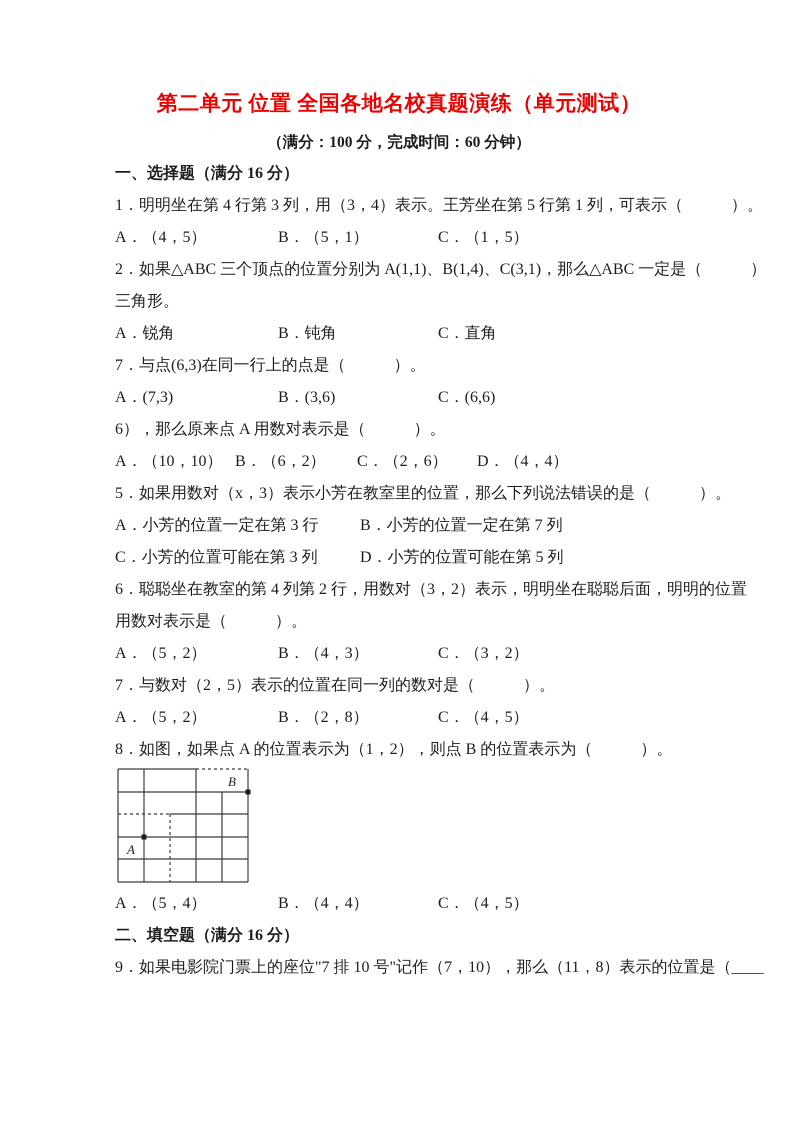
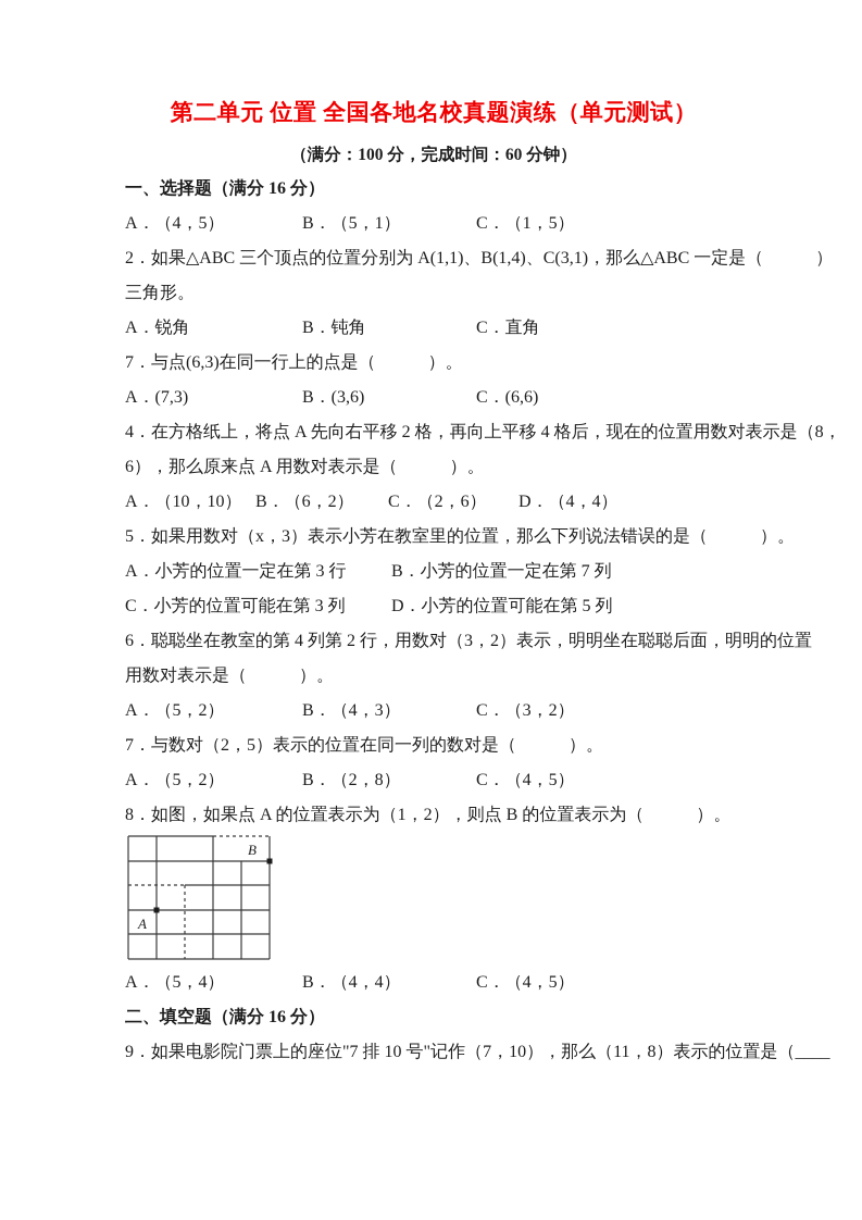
  第二单元 位置 全国各地名校真题演练（单元测试）
  （满分：100 分，完成时间：60 分钟）
  一、选择题（满分 16 分）
- 1．明明坐在第 4 行第 3 列，用（3，4）表示。王芳坐在第 5 行第 1 列，可表示（ ）。
  A．（4，5）
  B．（5，1）
  C．（1，5）
  2．如果△ABC 三个顶点的位置分别为 A(1,1)、B(1,4)、C(3,1)，那么△ABC 一定是（ ）
  三角形。
  A．锐角
  B．钝角
  C．直角
  7．与点(6,3)在同一行上的点是（ ）。
  A．(7,3)
  B．(3,6)
  C．(6,6)
+ 4．在方格纸上，将点 A 先向右平移 2 格，再向上平移 4 格后，现在的位置用数对表示是（8，
  6），那么原来点 A 用数对表示是（ ）。
  A．（10，10）
  B．（6，2）
  C．（2，6）
  D．（4，4）
  5．如果用数对（x，3）表示小芳在教室里的位置，那么下列说法错误的是（ ）。
  A．小芳的位置一定在第 3 行
  B．小芳的位置一定在第 7 列
  C．小芳的位置可能在第 3 列
  D．小芳的位置可能在第 5 列
  6．聪聪坐在教室的第 4 列第 2 行，用数对（3，2）表示，明明坐在聪聪后面，明明的位置
  用数对表示是（ ）。
  A．（5，2）
  B．（4，3）
  C．（3，2）
  7．与数对（2，5）表示的位置在同一列的数对是（ ）。
  A．（5，2）
  B．（2，8）
  C．（4，5）
  8．如图，如果点 A 的位置表示为（1，2），则点 B 的位置表示为（ ）。
  A
  B
  A．（5，4）
  B．（4，4）
  C．（4，5）
  二、填空题（满分 16 分）
  9．如果电影院门票上的座位"7 排 10 号"记作（7，10），那么（11，8）表示的位置是（____
